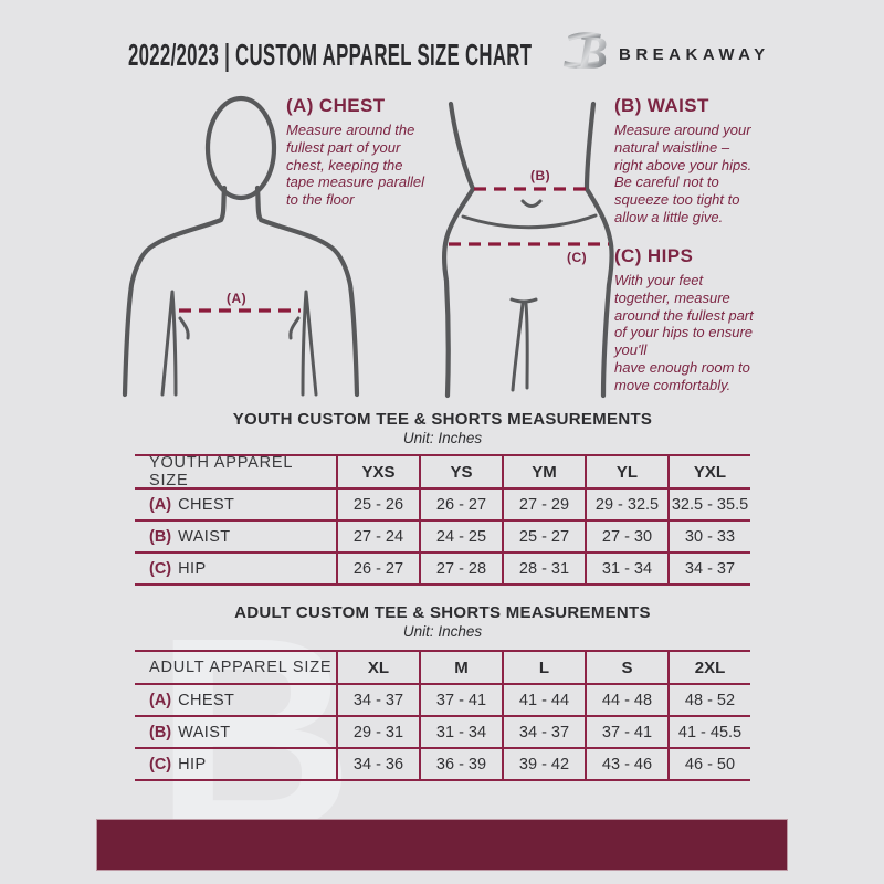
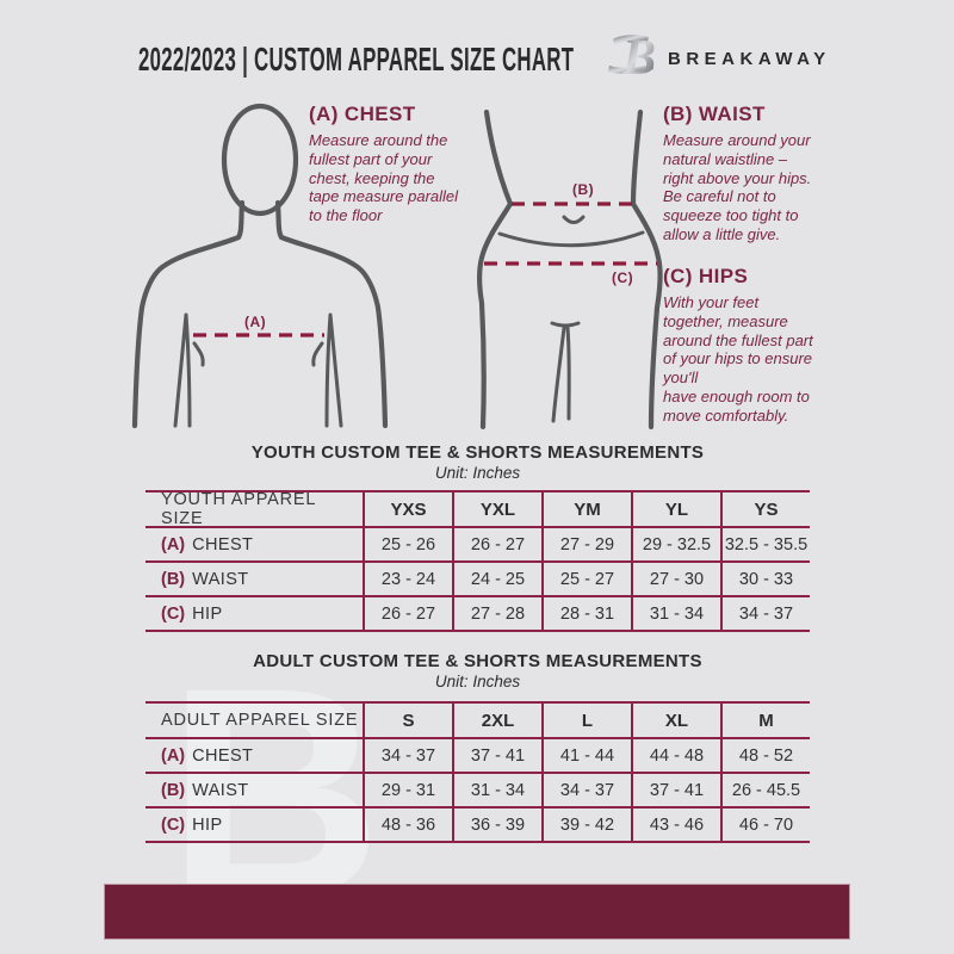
  B
  2022/2023 | CUSTOM APPAREL SIZE CHART
  B
  BREAKAWAY
  (A)
  (B)
  (C)
  (A) CHEST
  Measure around the
  fullest part of your
  chest, keeping the
  tape measure parallel
  to the floor
  (B) WAIST
  Measure around your
  natural waistline –
  right above your hips.
  Be careful not to
  squeeze too tight to
  allow a little give.
  (C) HIPS
  With your feet
  together, measure
  around the fullest part
  of your hips to ensure
  you'll
  have enough room to
  move comfortably.
  YOUTH CUSTOM TEE & SHORTS MEASUREMENTS
  Unit: Inches
  YOUTH APPAREL SIZE
  YXS
- YS
+ YXL
  YM
  YL
- YXL
+ YS
  (A)
  CHEST
  25 - 26
  26 - 27
  27 - 29
  29 - 32.5
  32.5 - 35.5
  (B)
  WAIST
- 27 - 24
+ 23 - 24
  24 - 25
  25 - 27
  27 - 30
  30 - 33
  (C)
  HIP
  26 - 27
  27 - 28
  28 - 31
  31 - 34
  34 - 37
  ADULT CUSTOM TEE & SHORTS MEASUREMENTS
  Unit: Inches
  ADULT APPAREL SIZE
- XL
+ S
- M
+ 2XL
  L
- S
+ XL
- 2XL
+ M
  (A)
  CHEST
  34 - 37
  37 - 41
  41 - 44
  44 - 48
  48 - 52
  (B)
  WAIST
  29 - 31
  31 - 34
  34 - 37
  37 - 41
- 41 - 45.5
+ 26 - 45.5
  (C)
  HIP
- 34 - 36
+ 48 - 36
  36 - 39
  39 - 42
  43 - 46
- 46 - 50
+ 46 - 70
